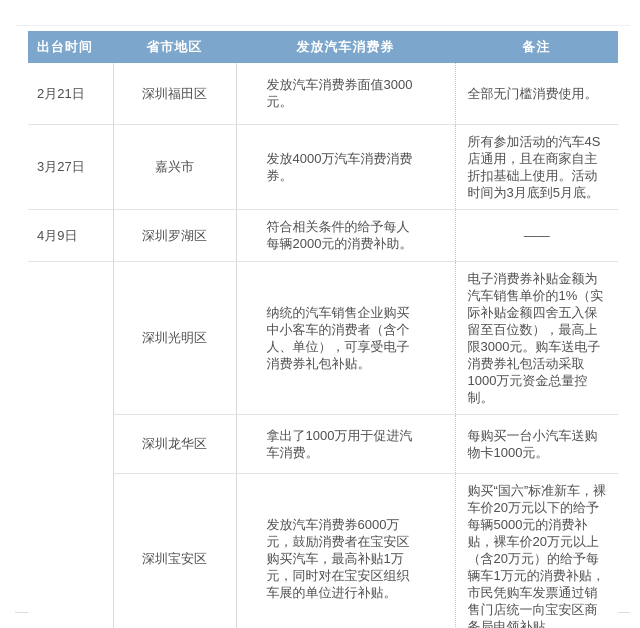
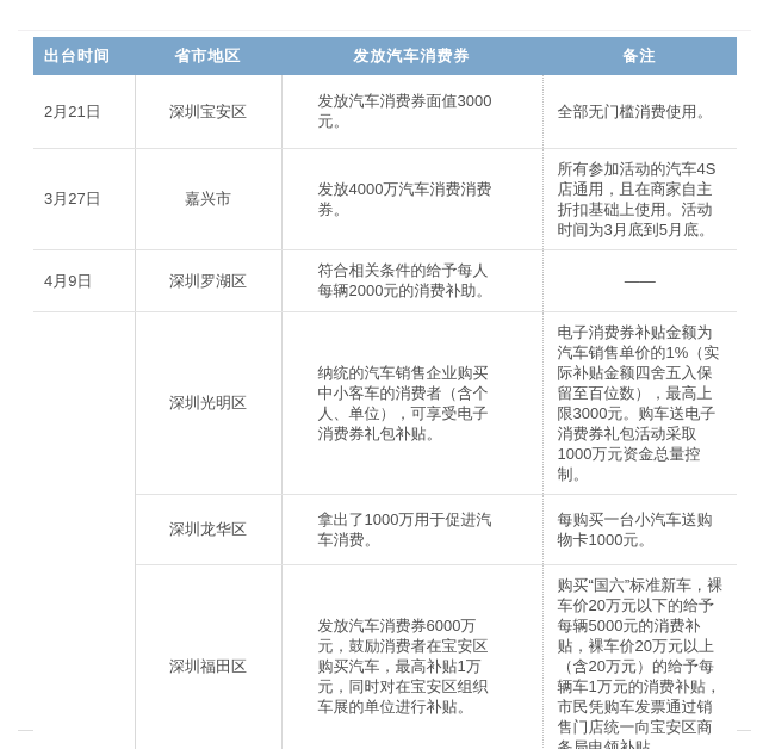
  出台时间	省市地区	发放汽车消费券	备注
- 2月21日	深圳福田区	发放汽车消费券面值3000元。	全部无门槛消费使用。
+ 2月21日	深圳宝安区	发放汽车消费券面值3000元。	全部无门槛消费使用。
  3月27日	嘉兴市	发放4000万汽车消费消费券。	所有参加活动的汽车4S店通用，且在商家自主折扣基础上使用。活动时间为3月底到5月底。
  4月9日	深圳罗湖区	符合相关条件的给予每人每辆2000元的消费补助。	——
  	深圳光明区	纳统的汽车销售企业购买中小客车的消费者（含个人、单位），可享受电子消费券礼包补贴。	电子消费券补贴金额为汽车销售单价的1%（实际补贴金额四舍五入保留至百位数），最高上限3000元。购车送电子消费券礼包活动采取1000万元资金总量控制。
  深圳龙华区	拿出了1000万用于促进汽车消费。	每购买一台小汽车送购物卡1000元。
- 深圳宝安区	发放汽车消费券6000万元，鼓励消费者在宝安区购买汽车，最高补贴1万元，同时对在宝安区组织车展的单位进行补贴。	购买“国六”标准新车，裸车价20万元以下的给予每辆5000元的消费补贴，裸车价20万元以上（含20万元）的给予每辆车1万元的消费补贴，市民凭购车发票通过销售门店统一向宝安区商务局申领补贴。
+ 深圳福田区	发放汽车消费券6000万元，鼓励消费者在宝安区购买汽车，最高补贴1万元，同时对在宝安区组织车展的单位进行补贴。	购买“国六”标准新车，裸车价20万元以下的给予每辆5000元的消费补贴，裸车价20万元以上（含20万元）的给予每辆车1万元的消费补贴，市民凭购车发票通过销售门店统一向宝安区商务局申领补贴。
